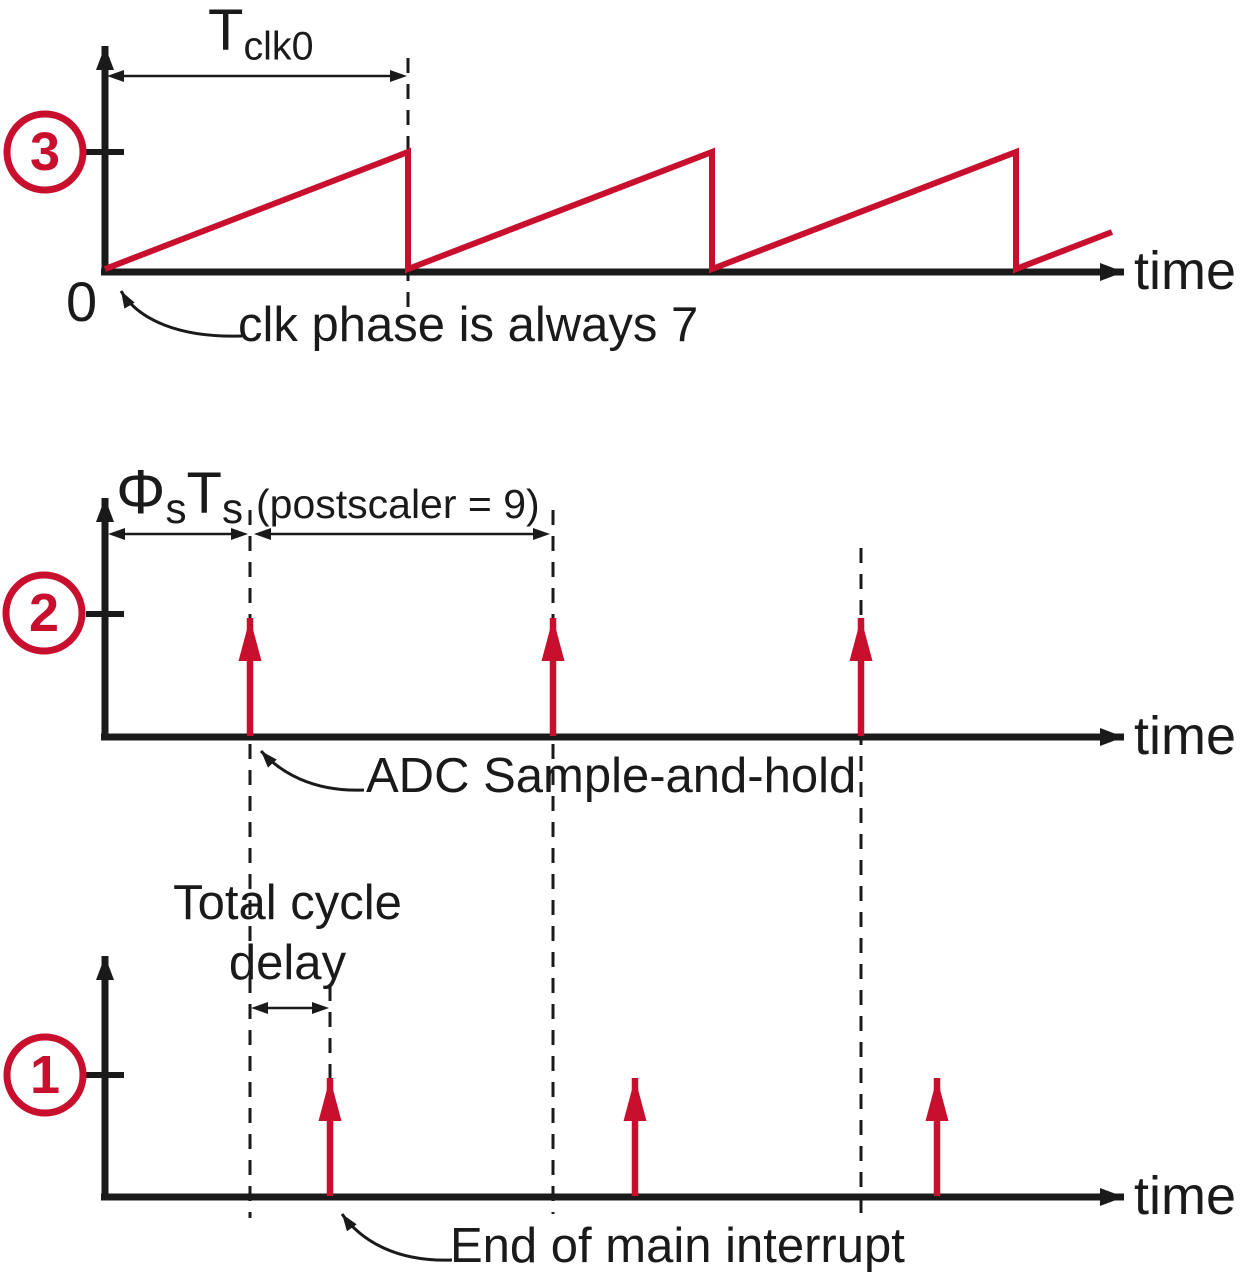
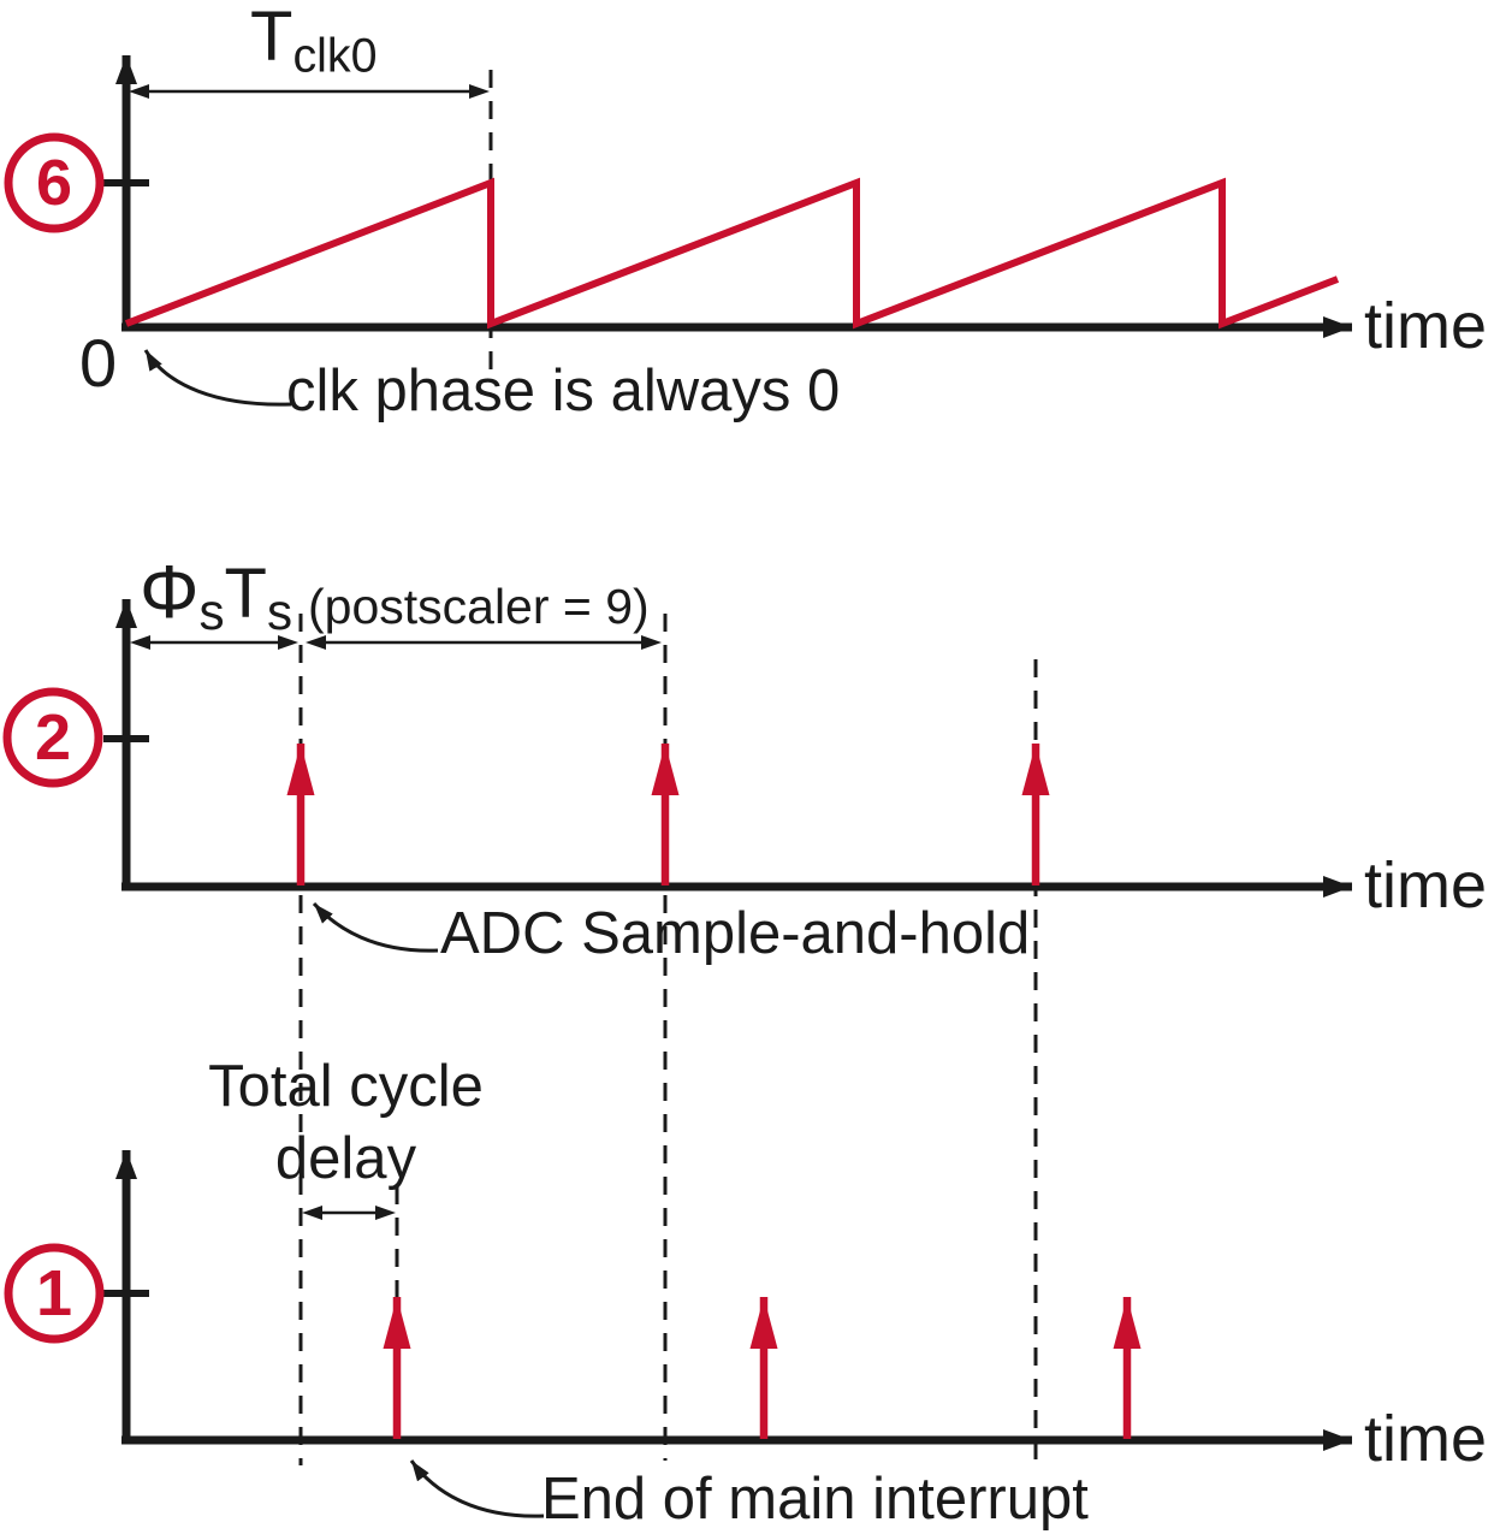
- 3
+ 6
  Tclk0
  0
- clk phase is always 7
+ clk phase is always 0
  time
  2
  ΦsTs
  (postscaler = 9)
  ADC Sample-and-hold
  time
  1
  Total cycle
  delay
  End of main interrupt
  time
